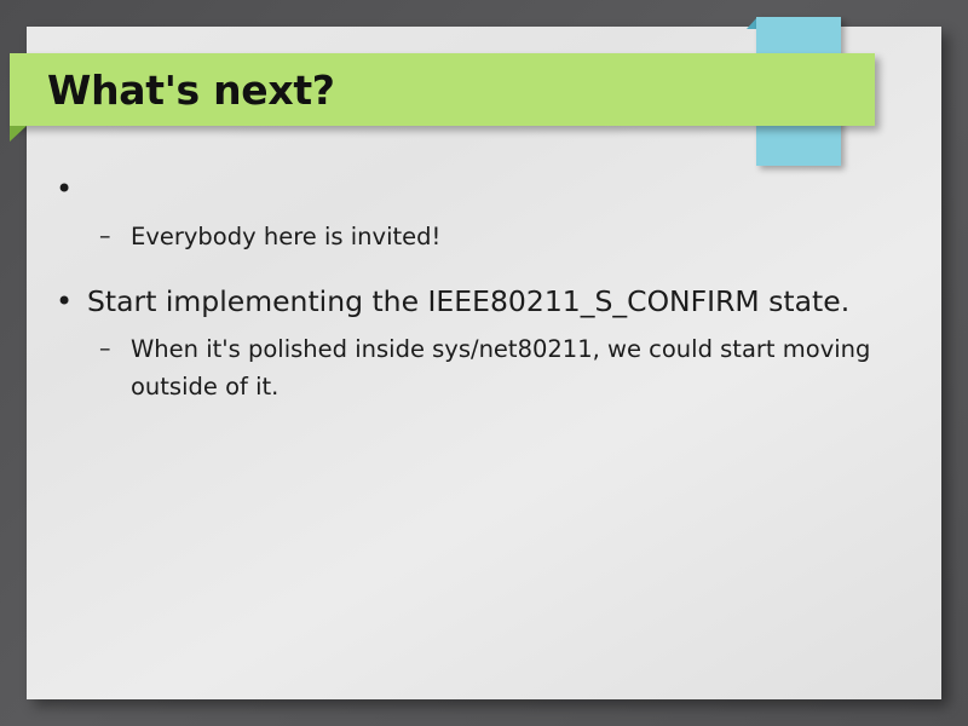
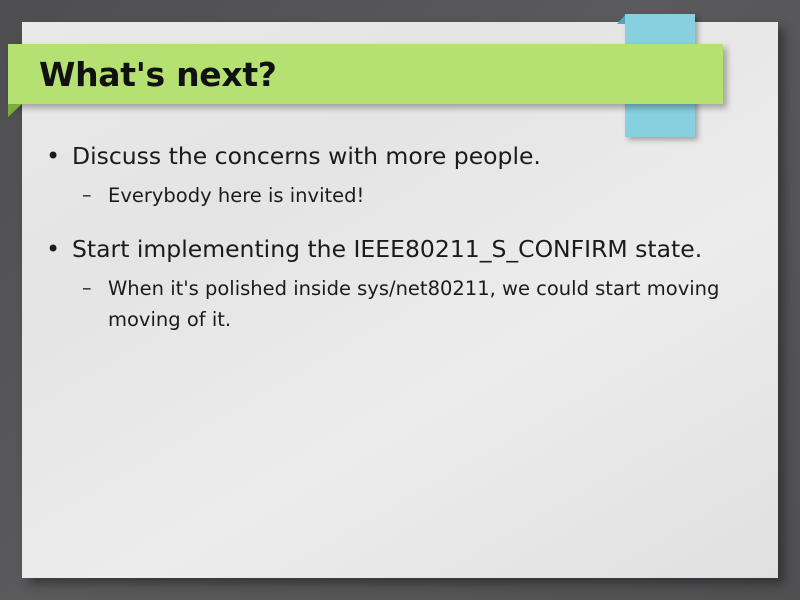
  What's next?
  •
+ Discuss the concerns with more people.
  –
  Everybody here is invited!
  •
  Start implementing the IEEE80211_S_CONFIRM state.
  –
- When it's polished inside sys/net80211, we could start moving outside of it.
+ When it's polished inside sys/net80211, we could start moving moving of it.
